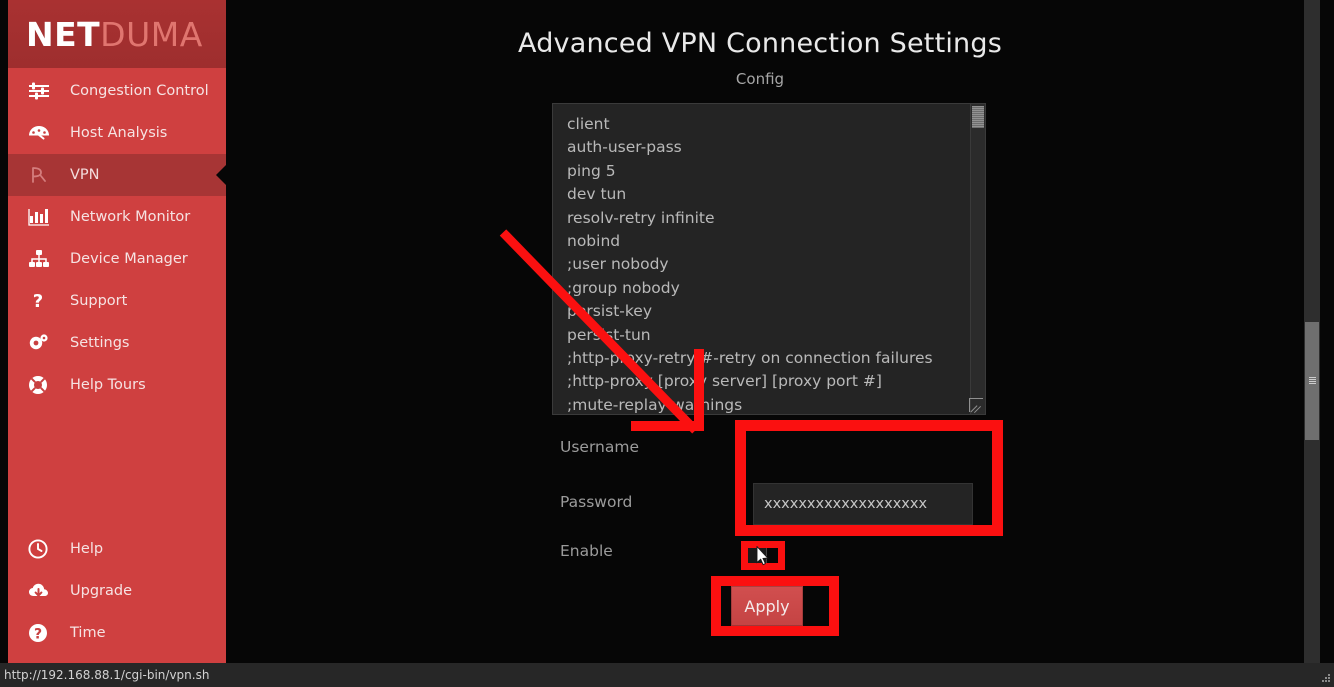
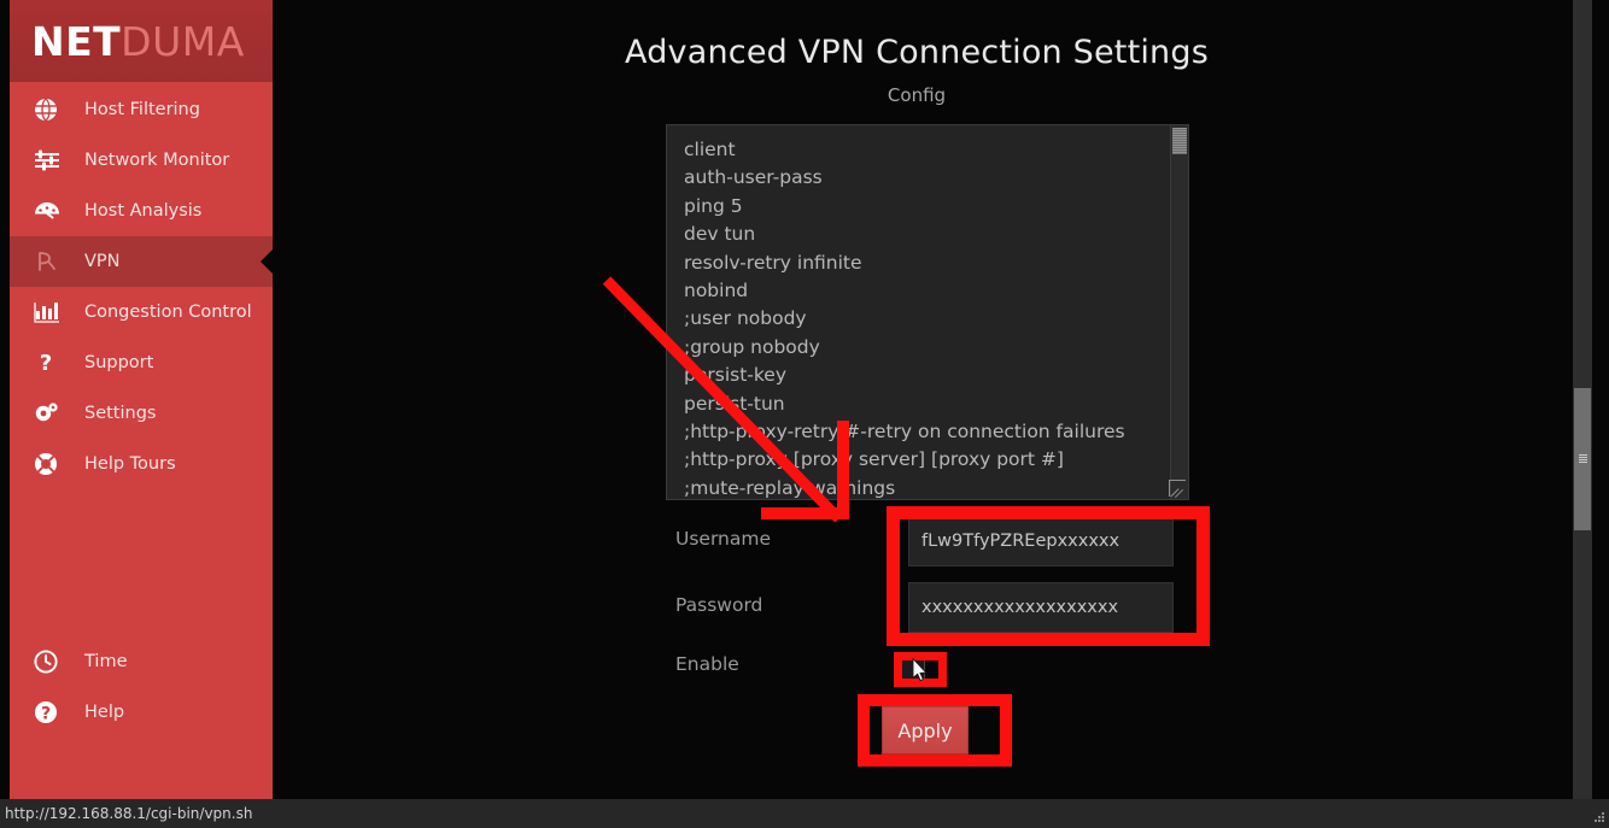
  NET
  DUMA
+ Host Filtering
- Congestion Control
+ Network Monitor
  Host Analysis
  VPN
- Network Monitor
+ Congestion Control
- Device Manager
  ?
  Support
  Settings
  Help Tours
- Help
+ Time
- Upgrade
  ?
- Time
+ Help
  Advanced VPN Connection Settings
  Config
  client
  auth-user-pass
  ping 5
  dev tun
  resolv-retry infinite
  nobind
  ;user nobody
  ;group nobody
  prsist-key
  pert-tun
  ;http-pxy-retry #-retry on connection failures
  ;http-prox [pro server] [proxy port #]
  Username
+ fLw9TfyPZREepxxxxxx
  Password
  xxxxxxxxxxxxxxxxxxx
  Enable
  Apply
  http://192.168.88.1/cgi-bin/vpn.sh
